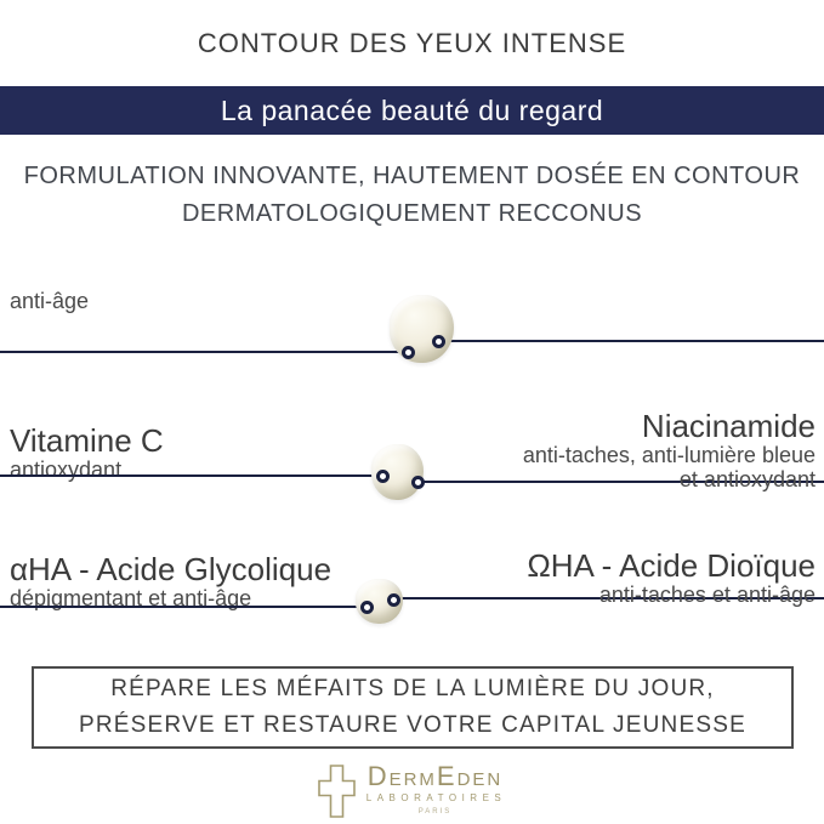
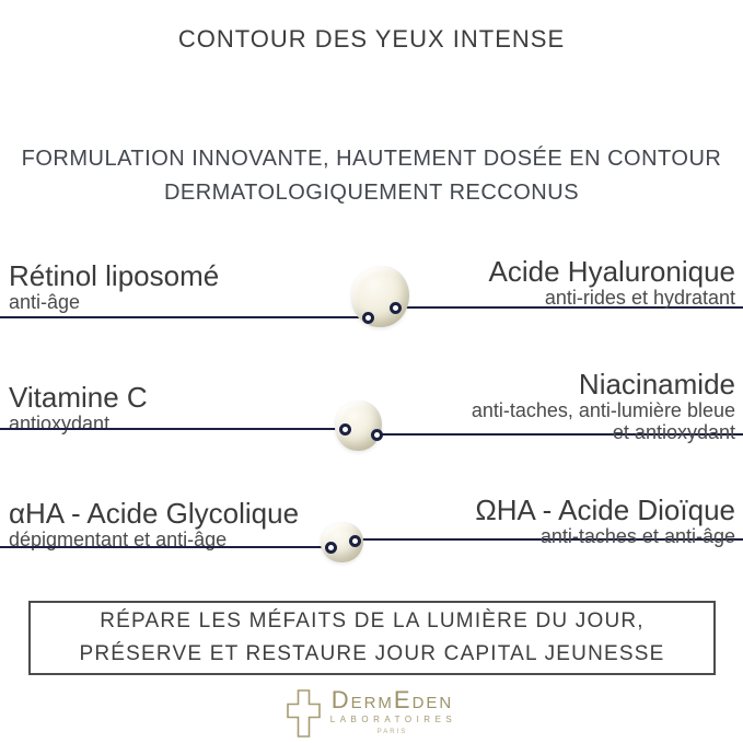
  CONTOUR DES YEUX INTENSE
- La panacée beauté du regard
  FORMULATION INNOVANTE, HAUTEMENT DOSÉE EN CONTOUR
  DERMATOLOGIQUEMENT RECCONUS
+ Rétinol liposomé
  anti-âge
+ Acide Hyaluronique
+ anti-rides et hydratant
  Vitamine C
  antioxydant
  Niacinamide
  anti-taches, anti-lumière bleue et antioxydant
  αHA - Acide Glycolique
  dépigmentant et anti-âge
  ΩHA - Acide Dioïque
  anti-taches et anti-âge
  RÉPARE LES MÉFAITS DE LA LUMIÈRE DU JOUR,
- PRÉSERVE ET RESTAURE VOTRE CAPITAL JEUNESSE
+ PRÉSERVE ET RESTAURE JOUR CAPITAL JEUNESSE
  DermEden
  LABORATOIRES
